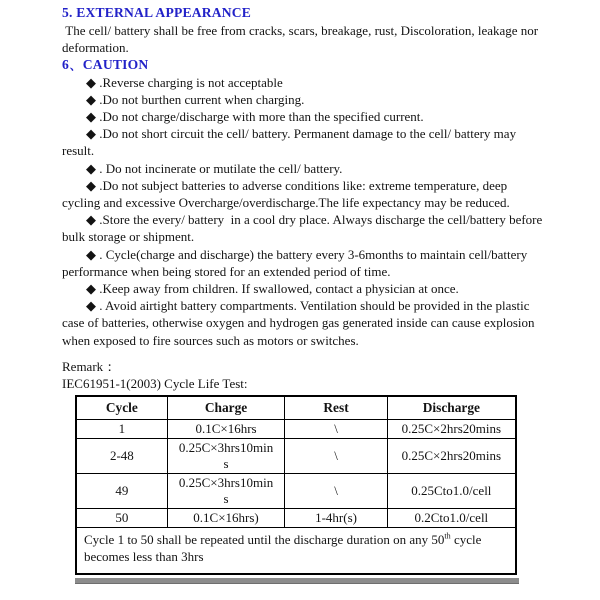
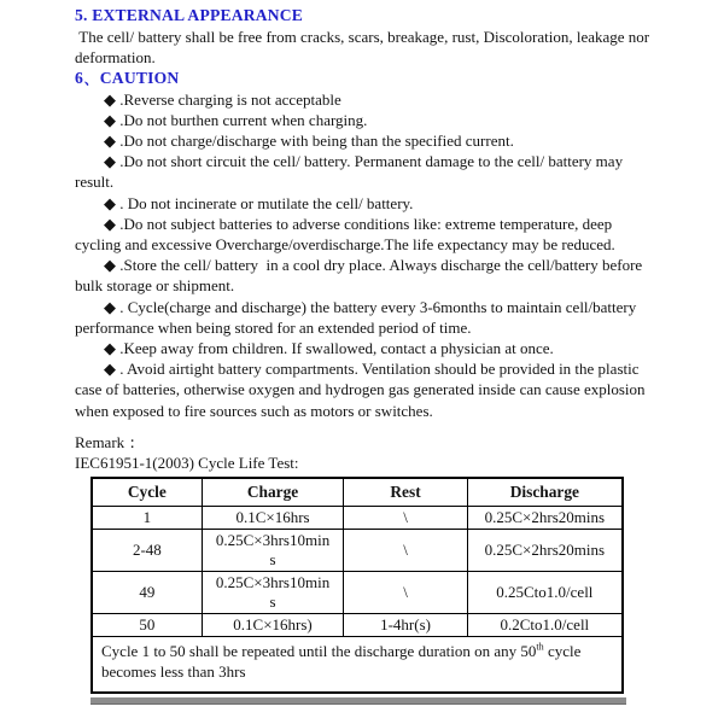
  5. EXTERNAL APPEARANCE
  The cell/ battery shall be free from cracks, scars, breakage, rust, Discoloration, leakage nor deformation.
  6、CAUTION
  ◆ .Reverse charging is not acceptable
  ◆ .Do not burthen current when charging.
- ◆ .Do not charge/discharge with more than the specified current.
+ ◆ .Do not charge/discharge with being than the specified current.
  ◆ .Do not short circuit the cell/ battery. Permanent damage to the cell/ battery may result.
  ◆ . Do not incinerate or mutilate the cell/ battery.
  ◆ .Do not subject batteries to adverse conditions like: extreme temperature, deep cycling and excessive Overcharge/overdischarge.The life expectancy may be reduced.
- ◆ .Store the every/ battery in a cool dry place. Always discharge the cell/battery before bulk storage or shipment.
+ ◆ .Store the cell/ battery in a cool dry place. Always discharge the cell/battery before bulk storage or shipment.
  ◆ . Cycle(charge and discharge) the battery every 3-6months to maintain cell/battery performance when being stored for an extended period of time.
  ◆ .Keep away from children. If swallowed, contact a physician at once.
  ◆ . Avoid airtight battery compartments. Ventilation should be provided in the plastic case of batteries, otherwise oxygen and hydrogen gas generated inside can cause explosion when exposed to fire sources such as motors or switches.
  Remark：
  IEC61951-1(2003) Cycle Life Test:
  Cycle	Charge	Rest	Discharge
  1	0.1C×16hrs	\	0.25C×2hrs20mins
  2-48	0.25C×3hrs10min s	\	0.25C×2hrs20mins
  49	0.25C×3hrs10min s	\	0.25Cto1.0/cell
  50	0.1C×16hrs)	1-4hr(s)	0.2Cto1.0/cell
  Cycle 1 to 50 shall be repeated until the discharge duration on any 50th cycle becomes less than 3hrs
